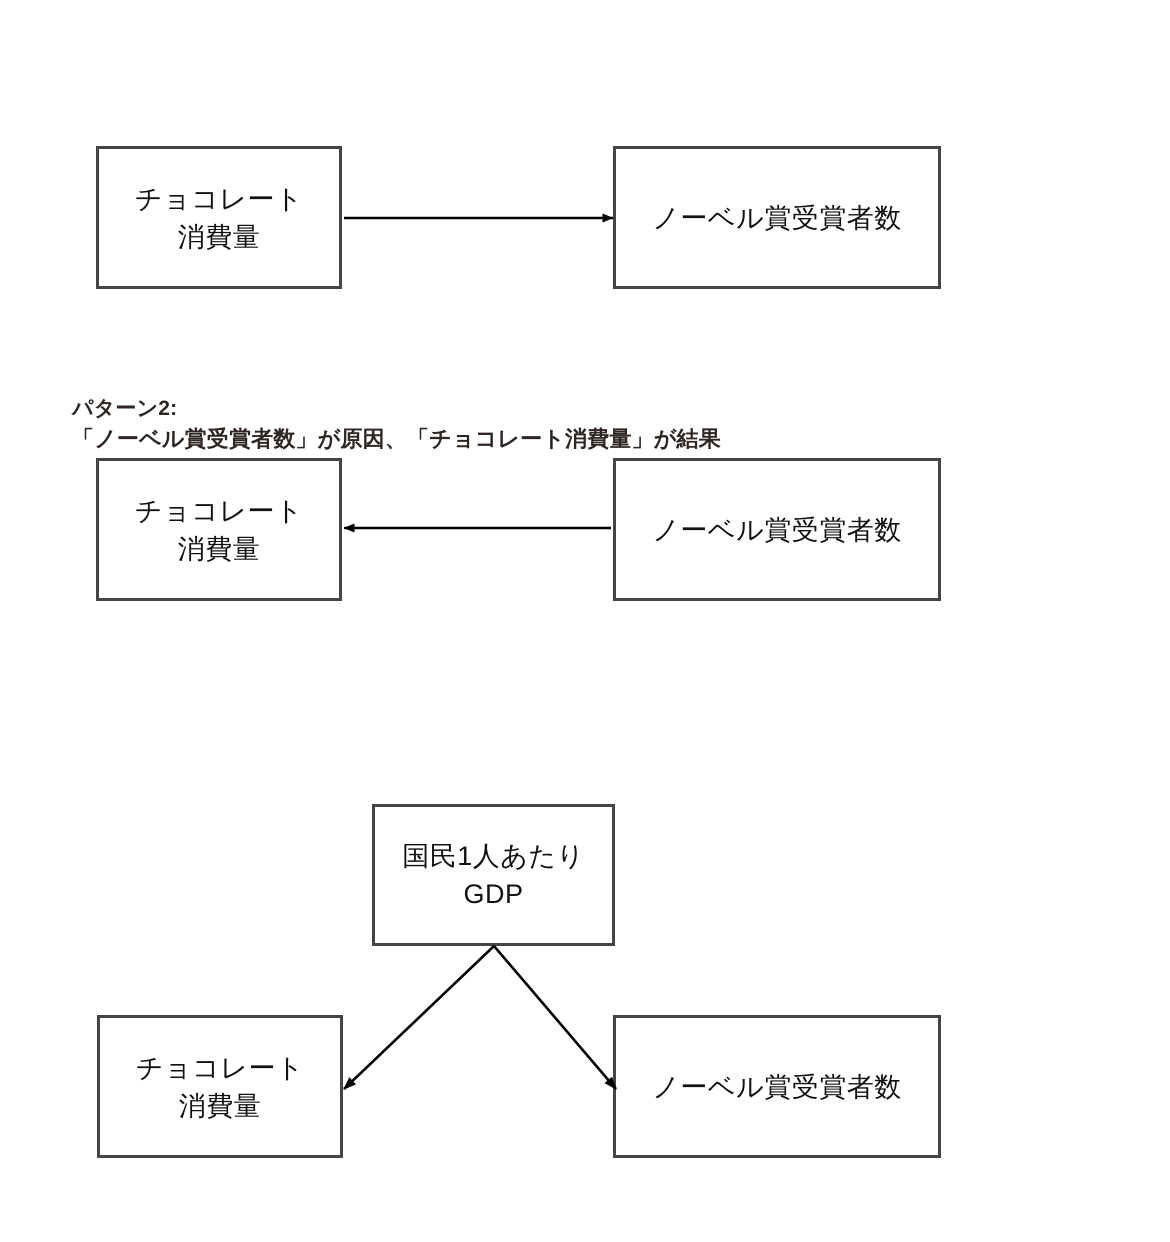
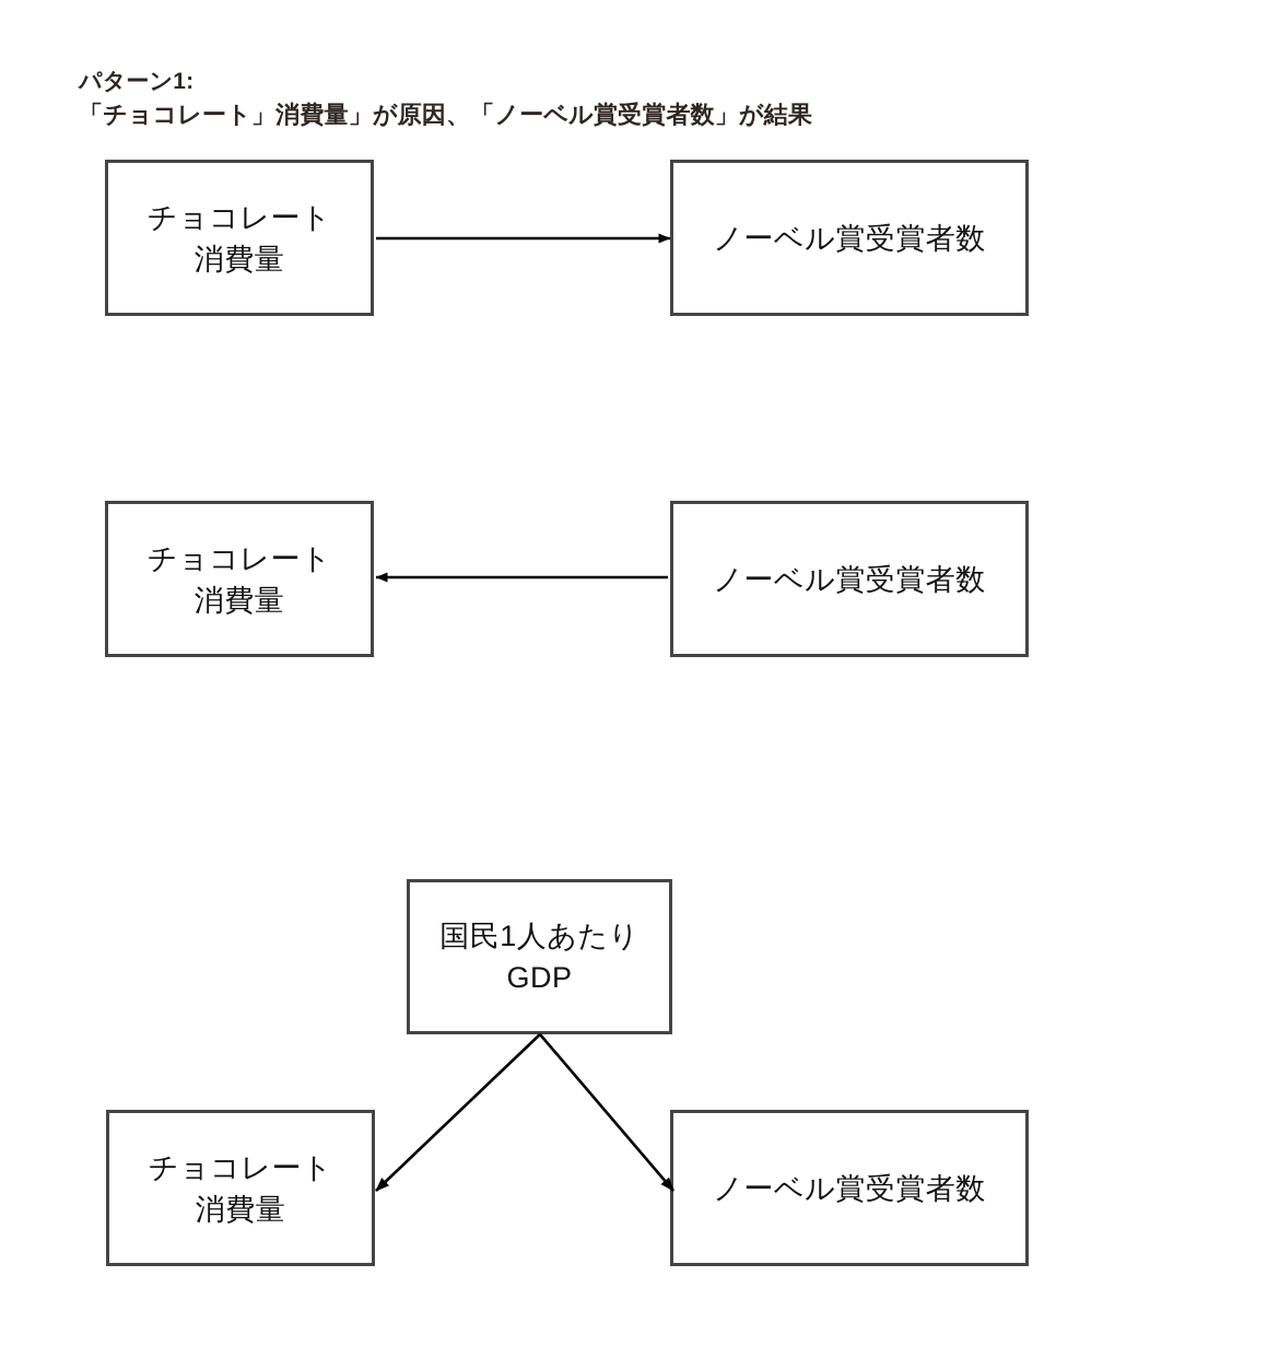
+ パターン1:
+ 「チョコレート」消費量」が原因、「ノーベル賞受賞者数」が結果
  チョコレート
  消費量
  ノーベル賞受賞者数
- パターン2:
- 「ノーベル賞受賞者数」が原因、「チョコレート消費量」が結果
  チョコレート
  消費量
  ノーベル賞受賞者数
  国民1人あたり
  GDP
  チョコレート
  消費量
  ノーベル賞受賞者数
